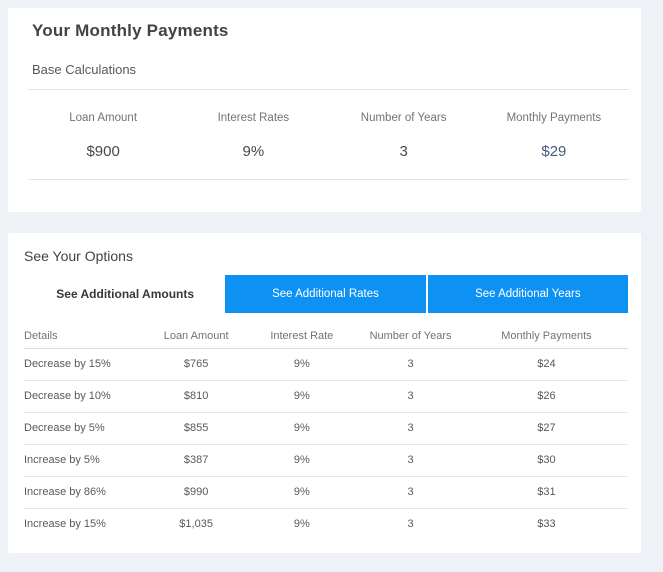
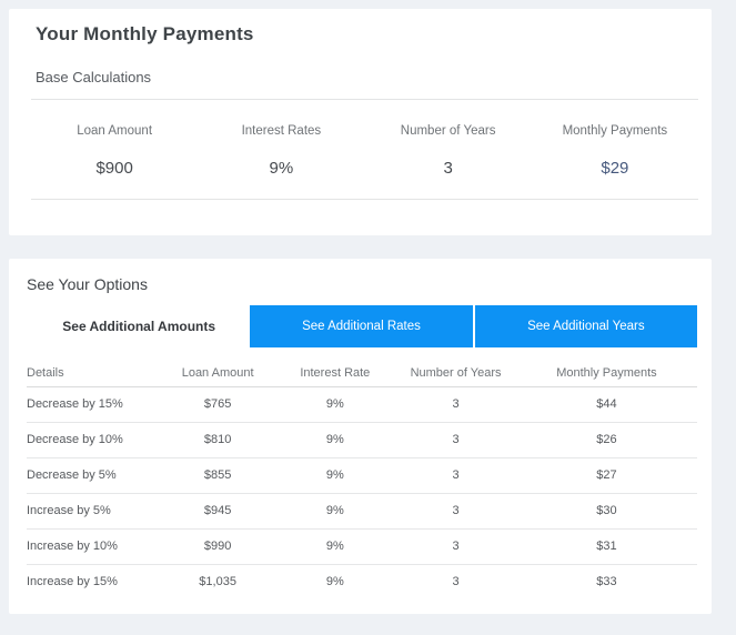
  Your Monthly Payments
  Base Calculations
  Loan Amount
  $900
  Interest Rates
  9%
  Number of Years
  3
  Monthly Payments
  $29
  See Your Options
  See Additional Amounts
  See Additional Rates
  See Additional Years
  Details	Loan Amount	Interest Rate	Number of Years	Monthly Payments
- Decrease by 15%	$765	9%	3	$24
+ Decrease by 15%	$765	9%	3	$44
  Decrease by 10%	$810	9%	3	$26
  Decrease by 5%	$855	9%	3	$27
- Increase by 5%	$387	9%	3	$30
+ Increase by 5%	$945	9%	3	$30
- Increase by 86%	$990	9%	3	$31
+ Increase by 10%	$990	9%	3	$31
  Increase by 15%	$1,035	9%	3	$33
